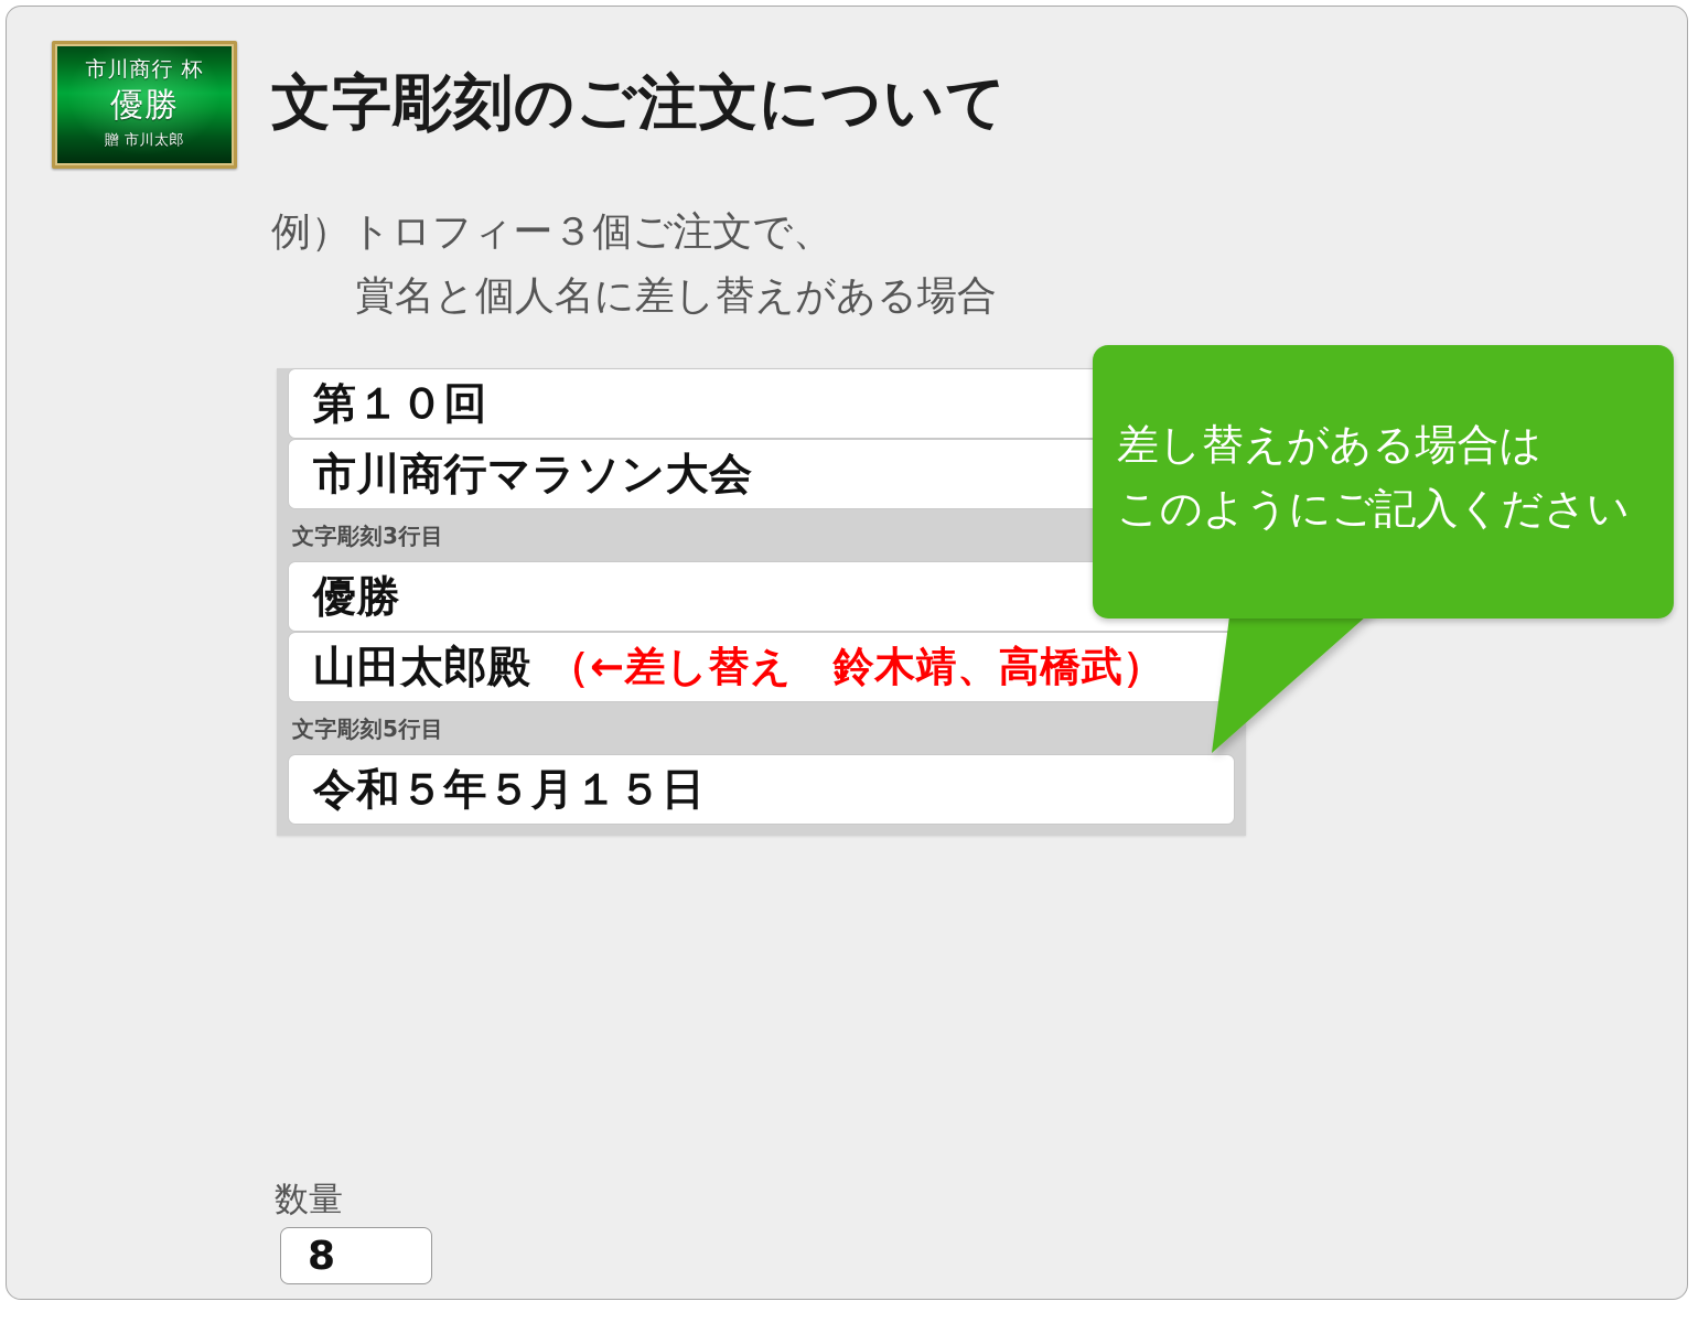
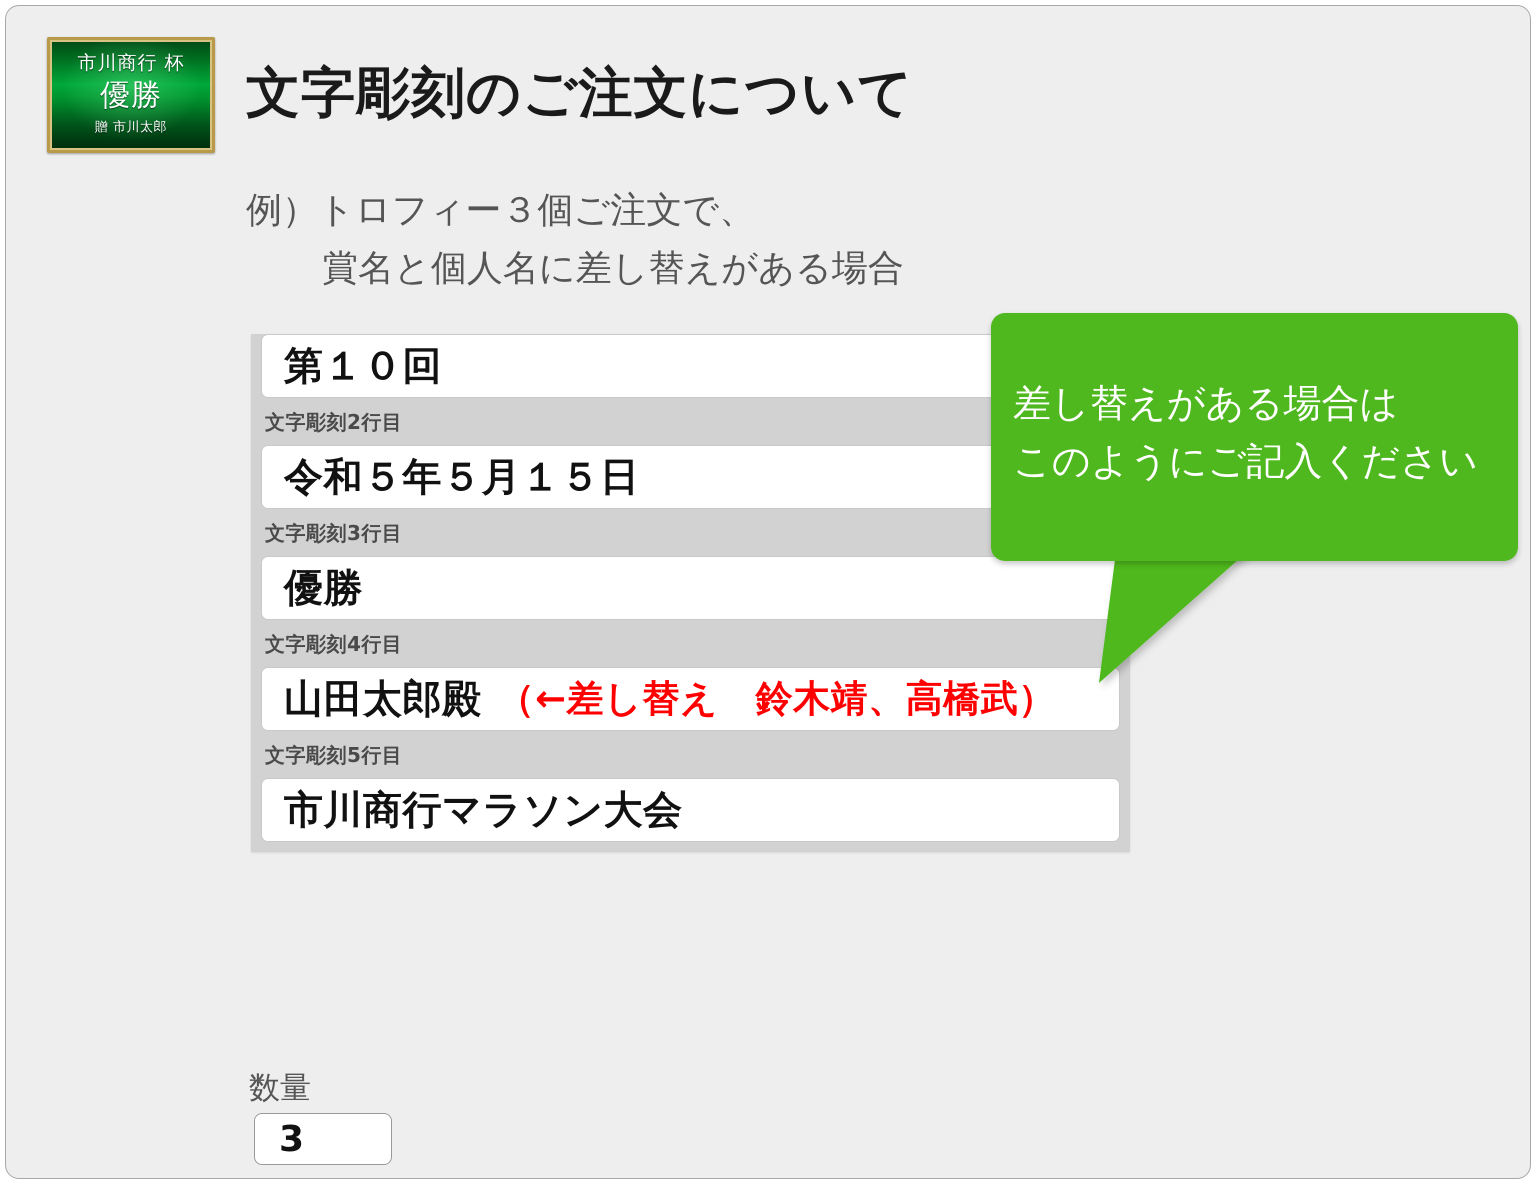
  市川商行 杯
  優勝
  贈 市川太郎
  文字彫刻のご注文について
  例）トロフィー３個ご注文で、
  賞名と個人名に差し替えがある場合
  第１０回
+ 文字彫刻2行目
- 市川商行マラソン大会
+ 令和５年５月１５日
  文字彫刻3行目
  優勝
+ 文字彫刻4行目
  山田太郎殿
  （←差し替え 鈴木靖、高橋武）
  文字彫刻5行目
- 令和５年５月１５日
+ 市川商行マラソン大会
  数量
- 8
+ 3
  差し替えがある場合は
  このようにご記入ください
